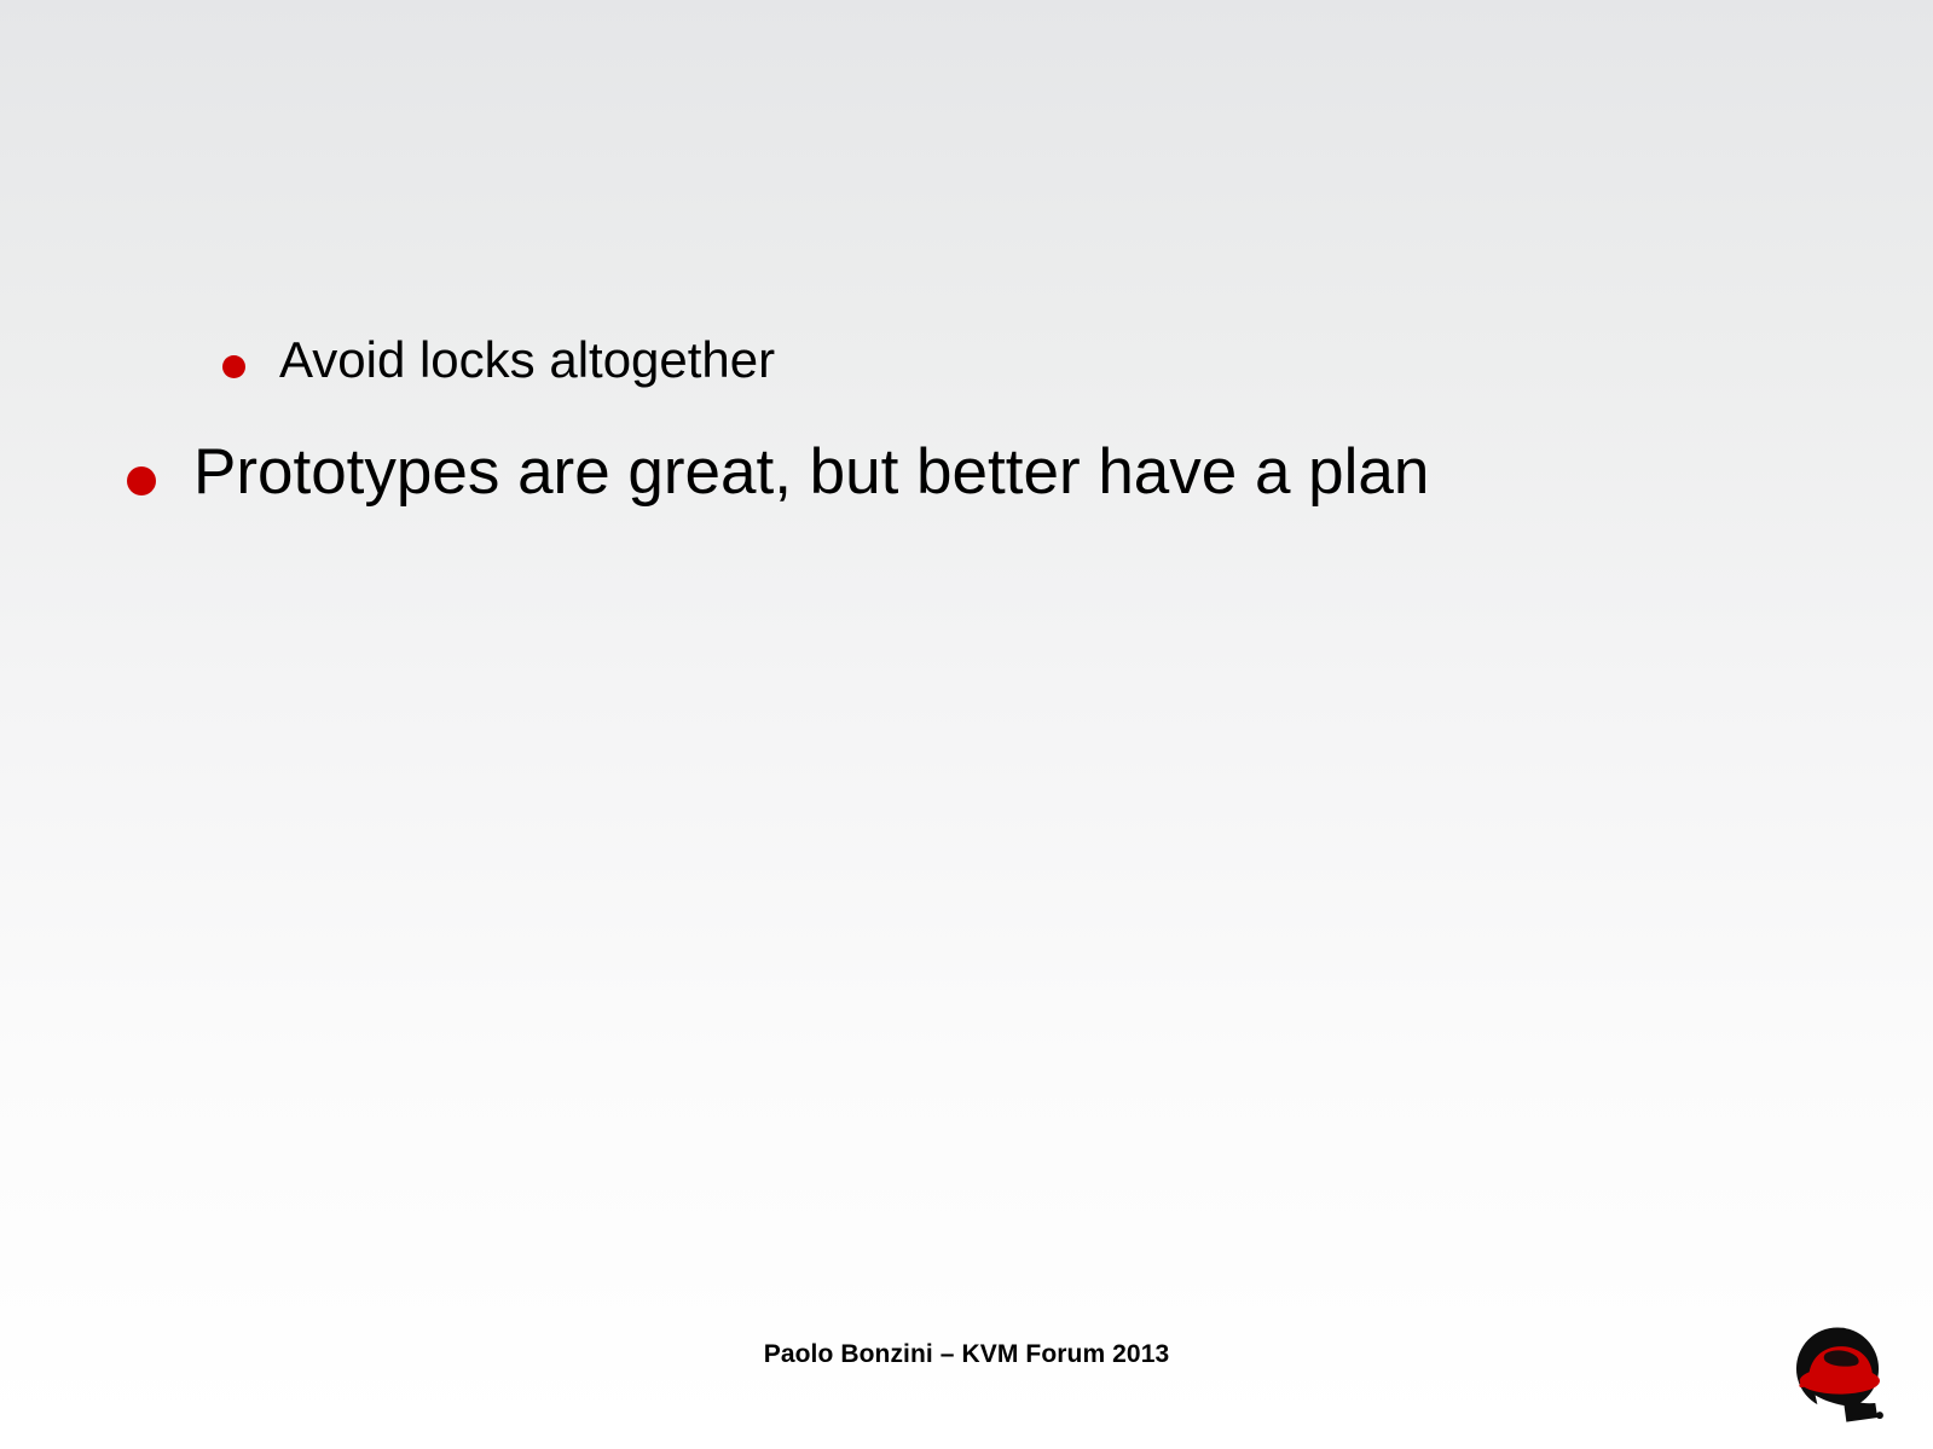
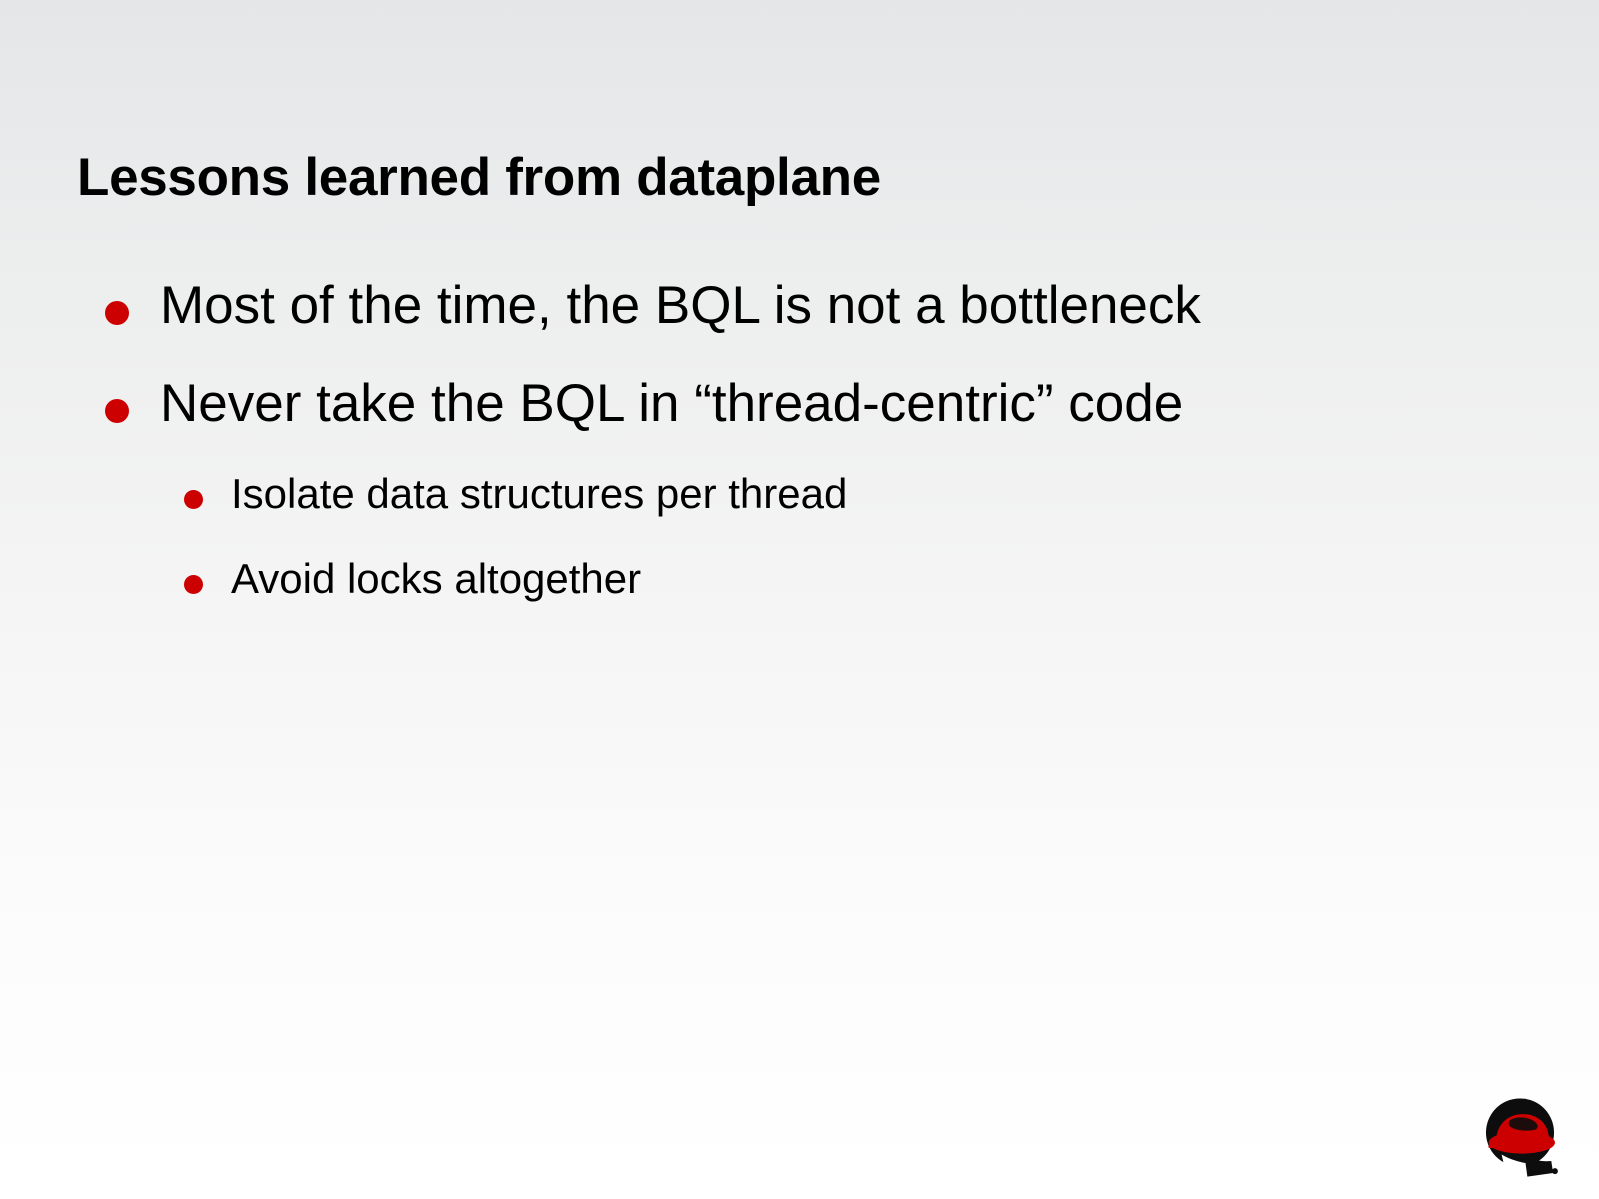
+ Lessons learned from dataplane
+ Most of the time, the BQL is not a bottleneck
+ Never take the BQL in “thread-centric” code
+ Isolate data structures per thread
  Avoid locks altogether
- Prototypes are great, but better have a plan
- Paolo Bonzini – KVM Forum 2013
